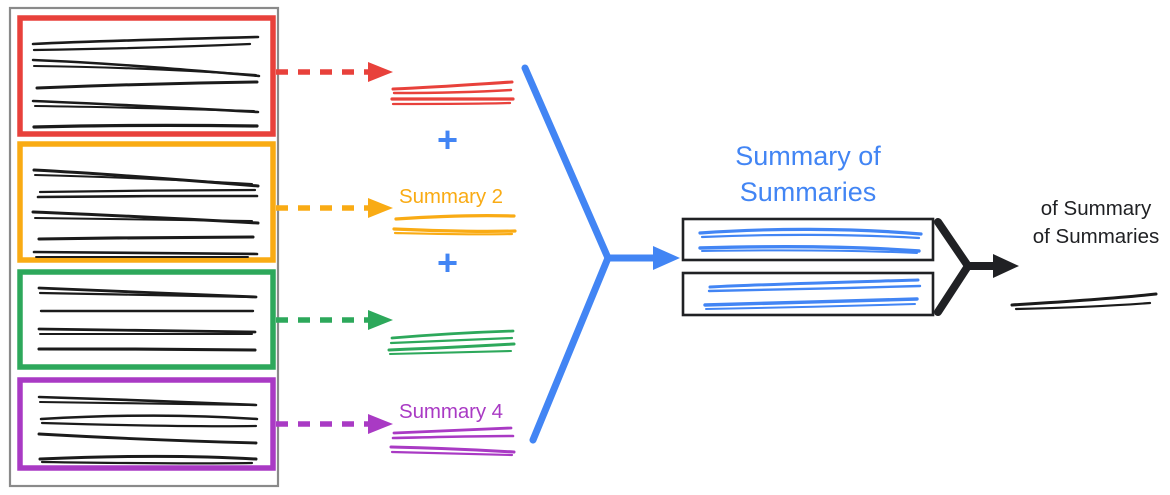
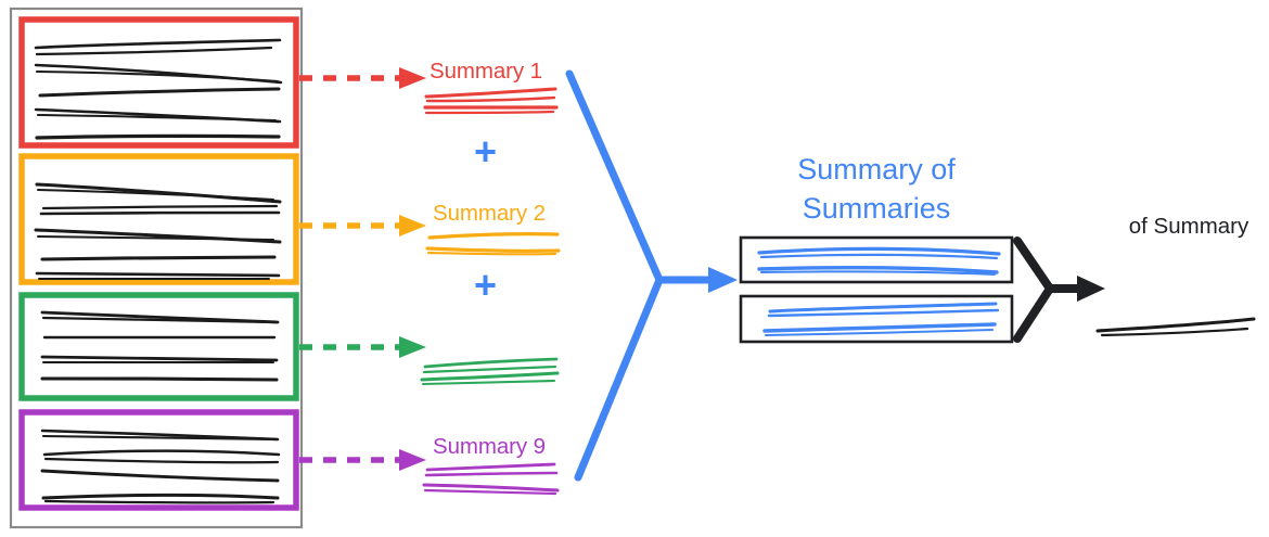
+ Summary 1
  Summary 2
- Summary 4
+ Summary 9
  +
  +
  Summary of
  Summaries
  of Summary
- of Summaries
